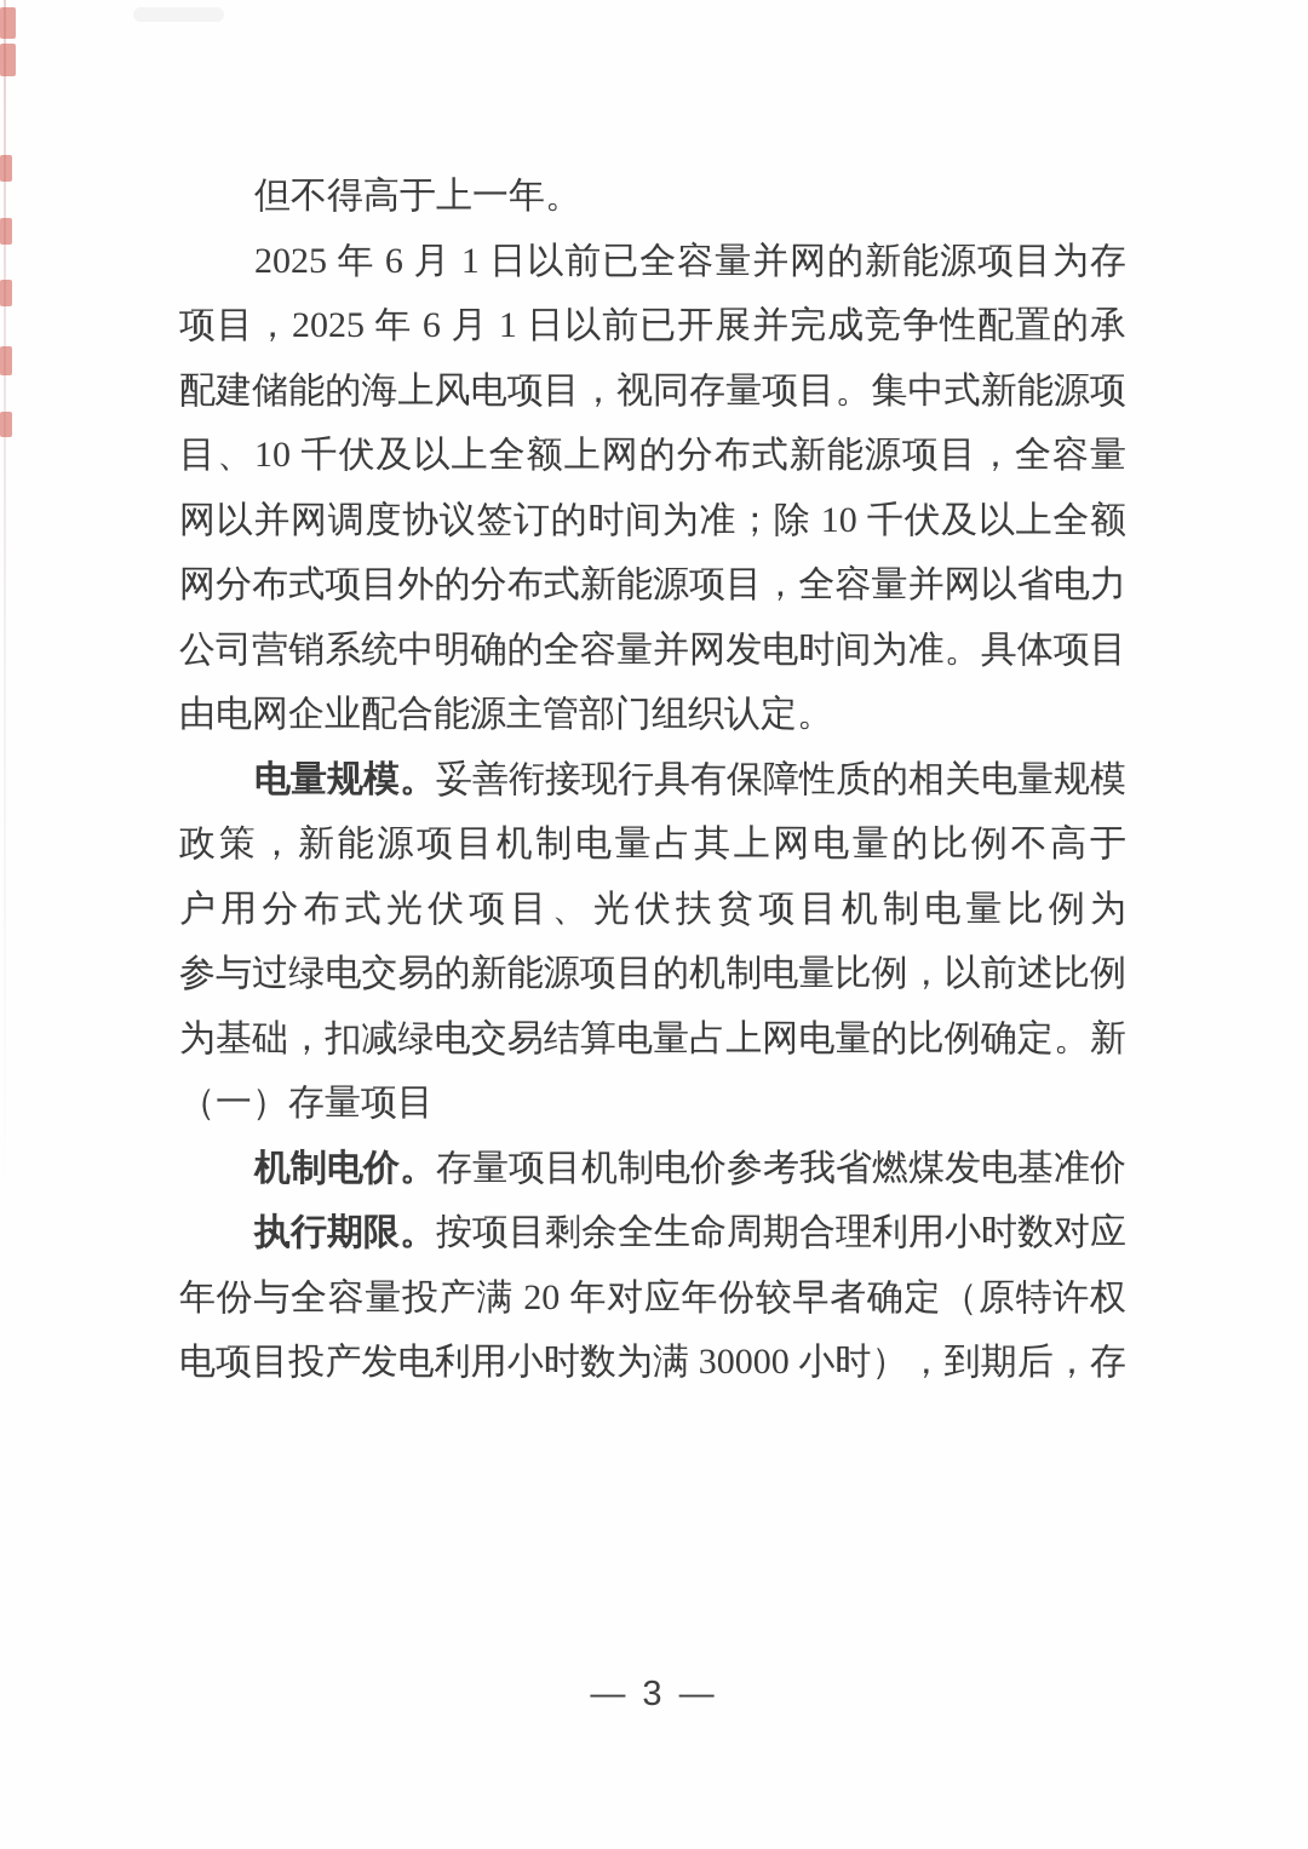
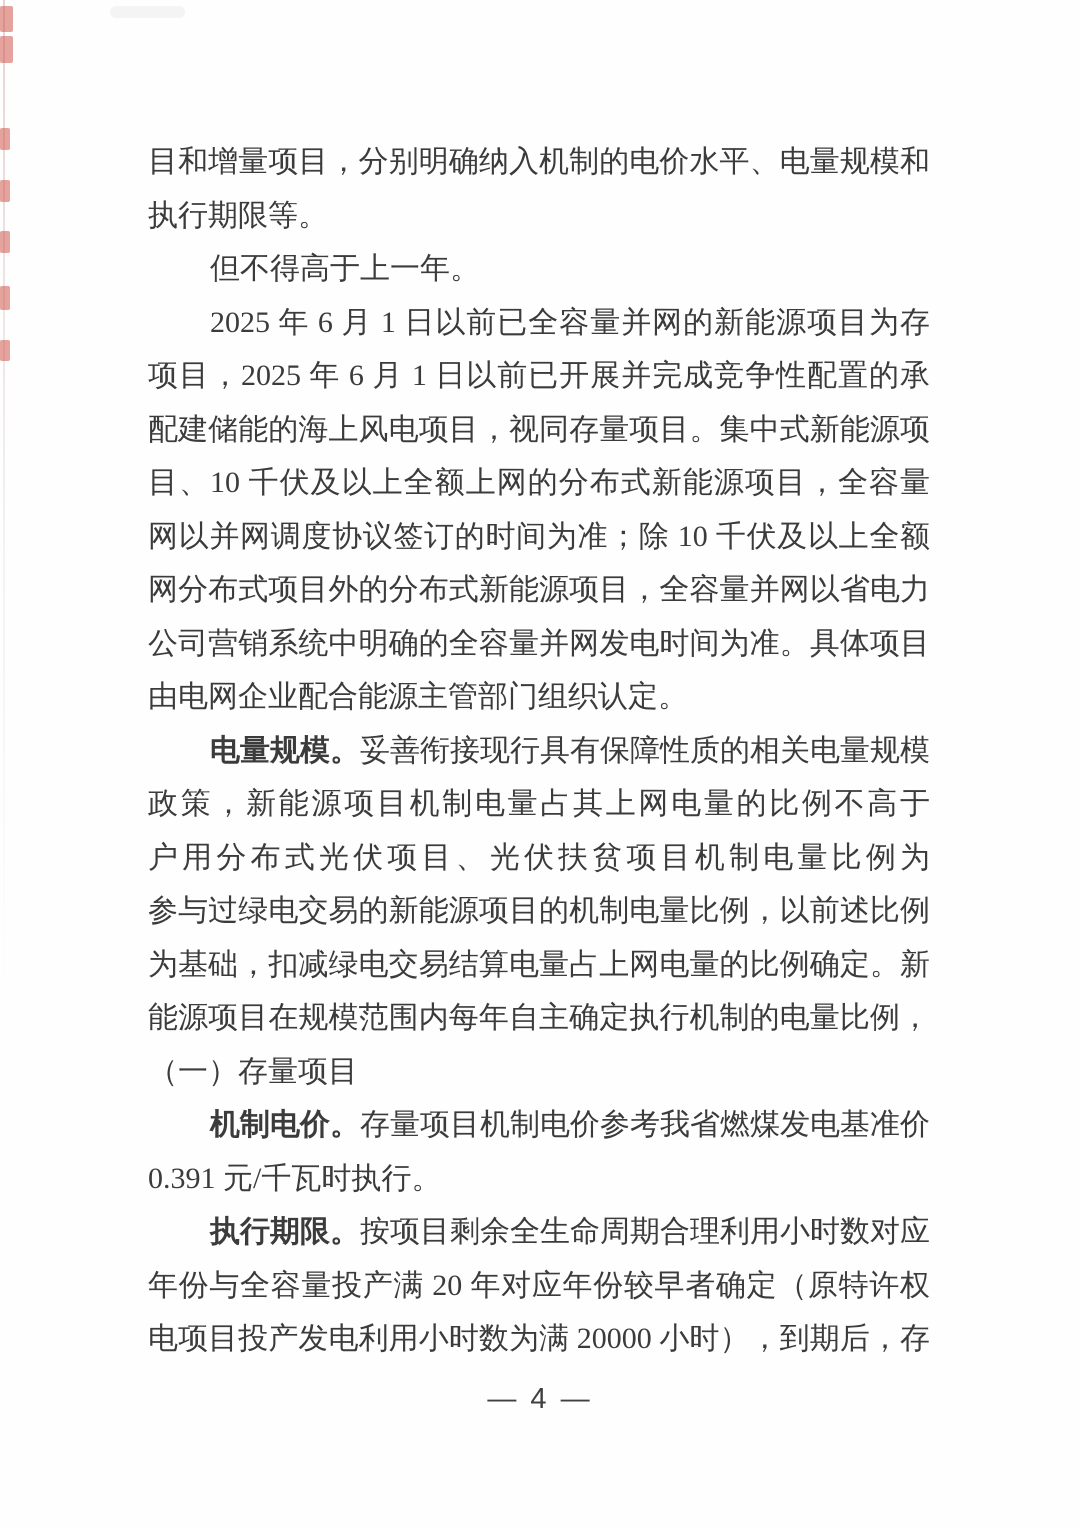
+ 目和增量项目，分别明确纳入机制的电价水平、电量规模和
+ 执行期限等。
  但不得高于上一年。
  2025 年 6 月 1 日以前已全容量并网的新能源项目为存
  项目，2025 年 6 月 1 日以前已开展并完成竞争性配置的承
  配建储能的海上风电项目，视同存量项目。集中式新能源项
  目、10 千伏及以上全额上网的分布式新能源项目，全容量
  网以并网调度协议签订的时间为准；除 10 千伏及以上全额
  网分布式项目外的分布式新能源项目，全容量并网以省电力
  公司营销系统中明确的全容量并网发电时间为准。具体项目
  由电网企业配合能源主管部门组织认定。
  电量规模。妥善衔接现行具有保障性质的相关电量规模
  政策，新能源项目机制电量占其上网电量的比例不高于
  户用分布式光伏项目、光伏扶贫项目机制电量比例为
  参与过绿电交易的新能源项目的机制电量比例，以前述比例
  为基础，扣减绿电交易结算电量占上网电量的比例确定。新
+ 能源项目在规模范围内每年自主确定执行机制的电量比例，
  （一）存量项目
  机制电价。存量项目机制电价参考我省燃煤发电基准价
+ 0.391 元/千瓦时执行。
  执行期限。按项目剩余全生命周期合理利用小时数对应
  年份与全容量投产满 20 年对应年份较早者确定（原特许权
- 电项目投产发电利用小时数为满 30000 小时），到期后，存
+ 电项目投产发电利用小时数为满 20000 小时），到期后，存
- — 3 —
+ — 4 —
